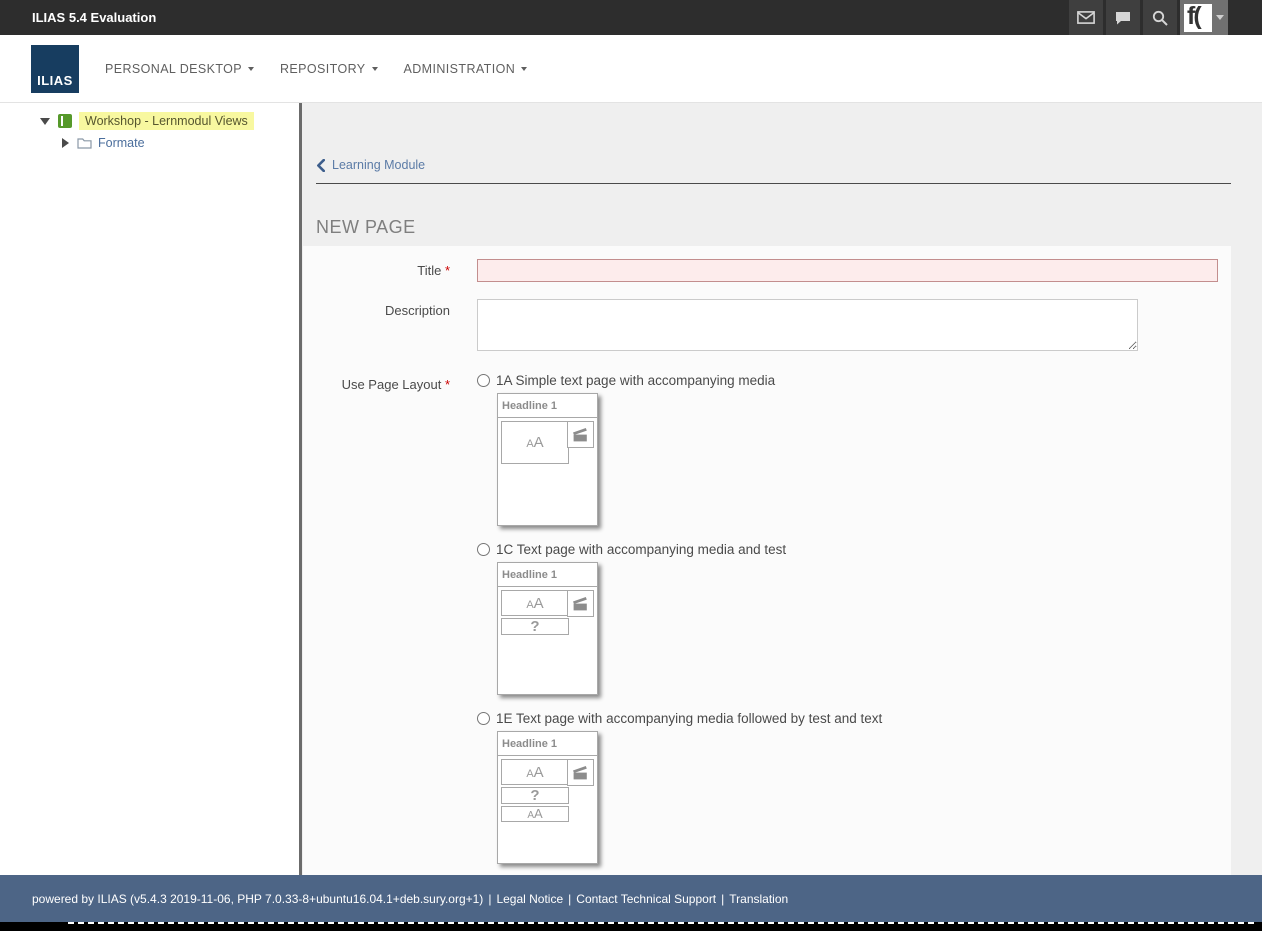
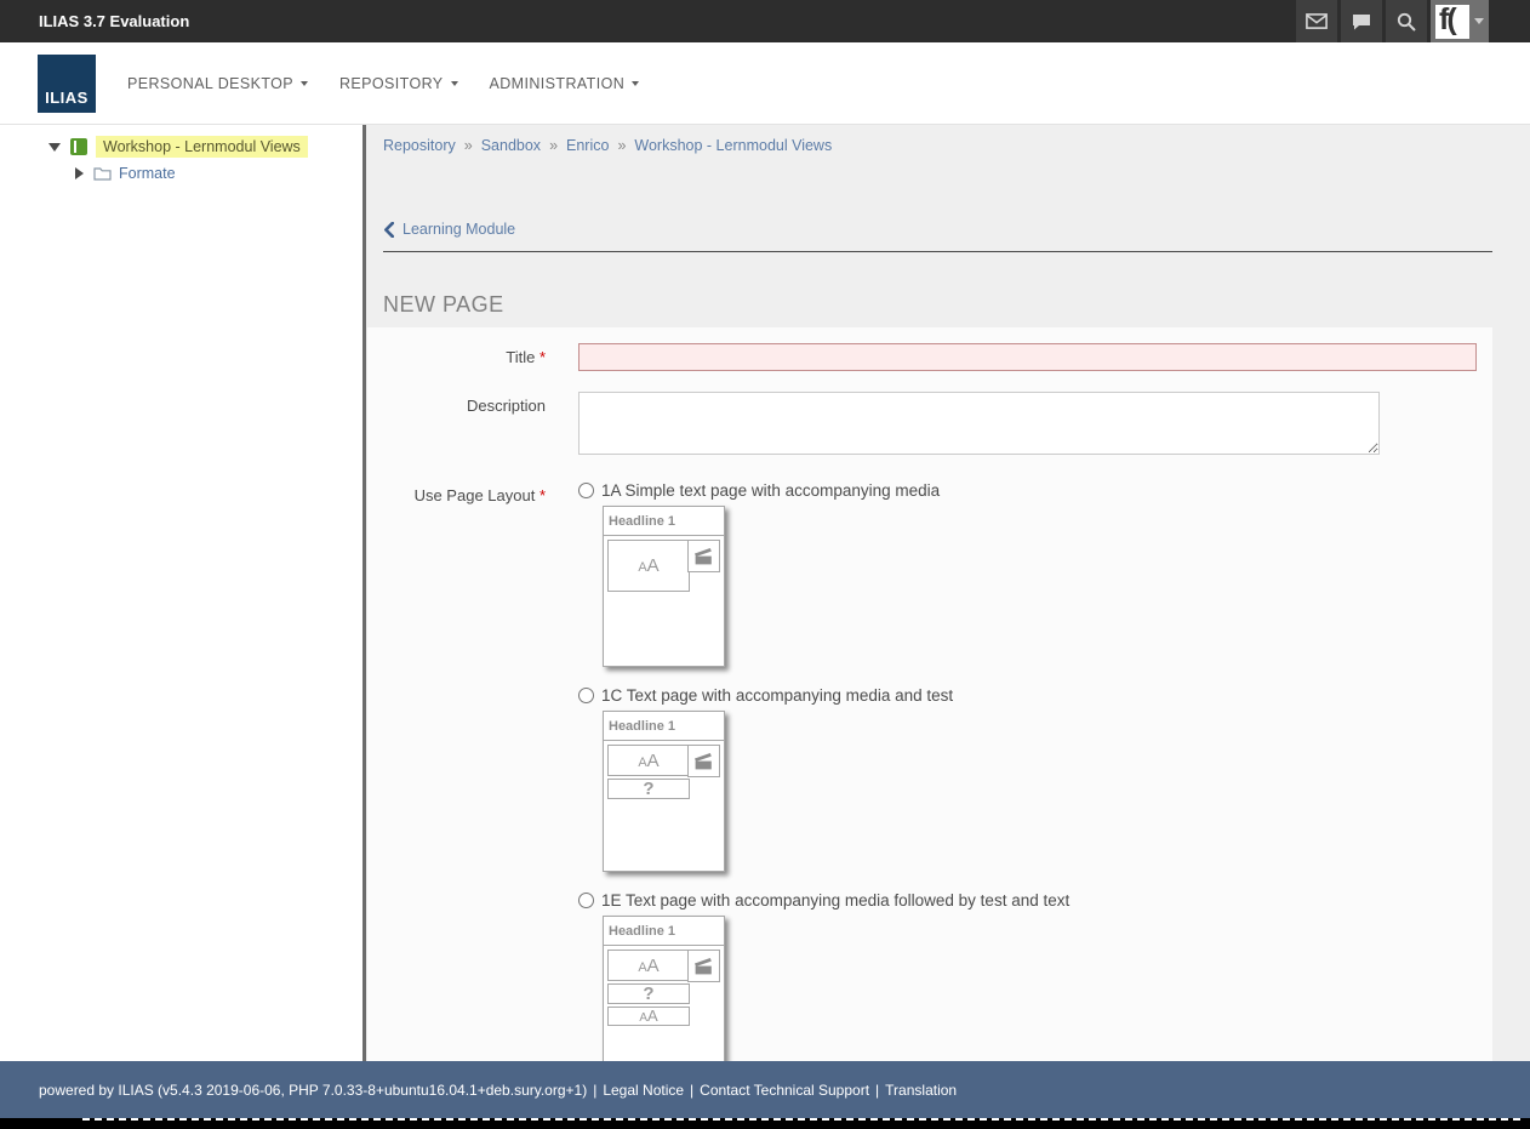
- ILIAS 5.4 Evaluation
+ ILIAS 3.7 Evaluation
  f(
  ILIAS
  PERSONAL DESKTOP
  REPOSITORY
  ADMINISTRATION
  Workshop - Lernmodul Views
  Formate
+ Repository » Sandbox » Enrico » Workshop - Lernmodul Views
  Learning Module
  NEW PAGE
  Title *
  Description
  Use Page Layout *
  1A Simple text page with accompanying media
  Headline 1
  AA
  1C Text page with accompanying media and test
  Headline 1
  AA
  ?
  1E Text page with accompanying media followed by test and text
  Headline 1
  AA
  ?
  AA
- powered by ILIAS (v5.4.3 2019-11-06, PHP 7.0.33-8+ubuntu16.04.1+deb.sury.org+1)
+ powered by ILIAS (v5.4.3 2019-06-06, PHP 7.0.33-8+ubuntu16.04.1+deb.sury.org+1)
  |
  Legal Notice
  |
  Contact Technical Support
  |
  Translation
